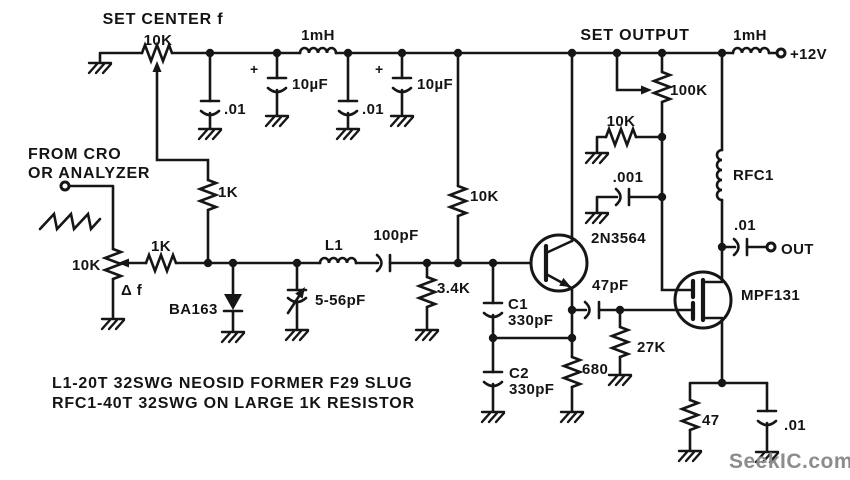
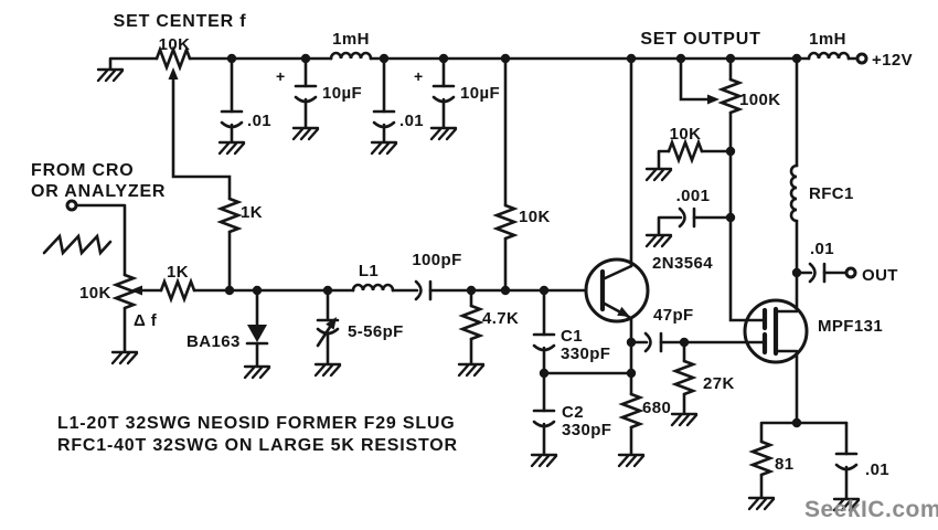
  SET CENTER f
  10K
  1K
  .01
  +
  10µF
  1mH
  .01
  +
  10µF
  10K
  SET OUTPUT
  100K
  10K
  .001
  RFC1
  1mH
  +12V
  FROM CRO
  OR ANALYZER
  10K
  Δ f
  1K
  BA163
  5-56pF
  L1
  100pF
- 3.4K
+ 4.7K
  2N3564
  C1
  330pF
  C2
  330pF
  680
  47pF
  27K
  MPF131
  .01
  OUT
- 47
+ 81
  .01
  L1-20T 32SWG NEOSID FORMER F29 SLUG
- RFC1-40T 32SWG ON LARGE 1K RESISTOR
+ RFC1-40T 32SWG ON LARGE 5K RESISTOR
  SeekIC.com
